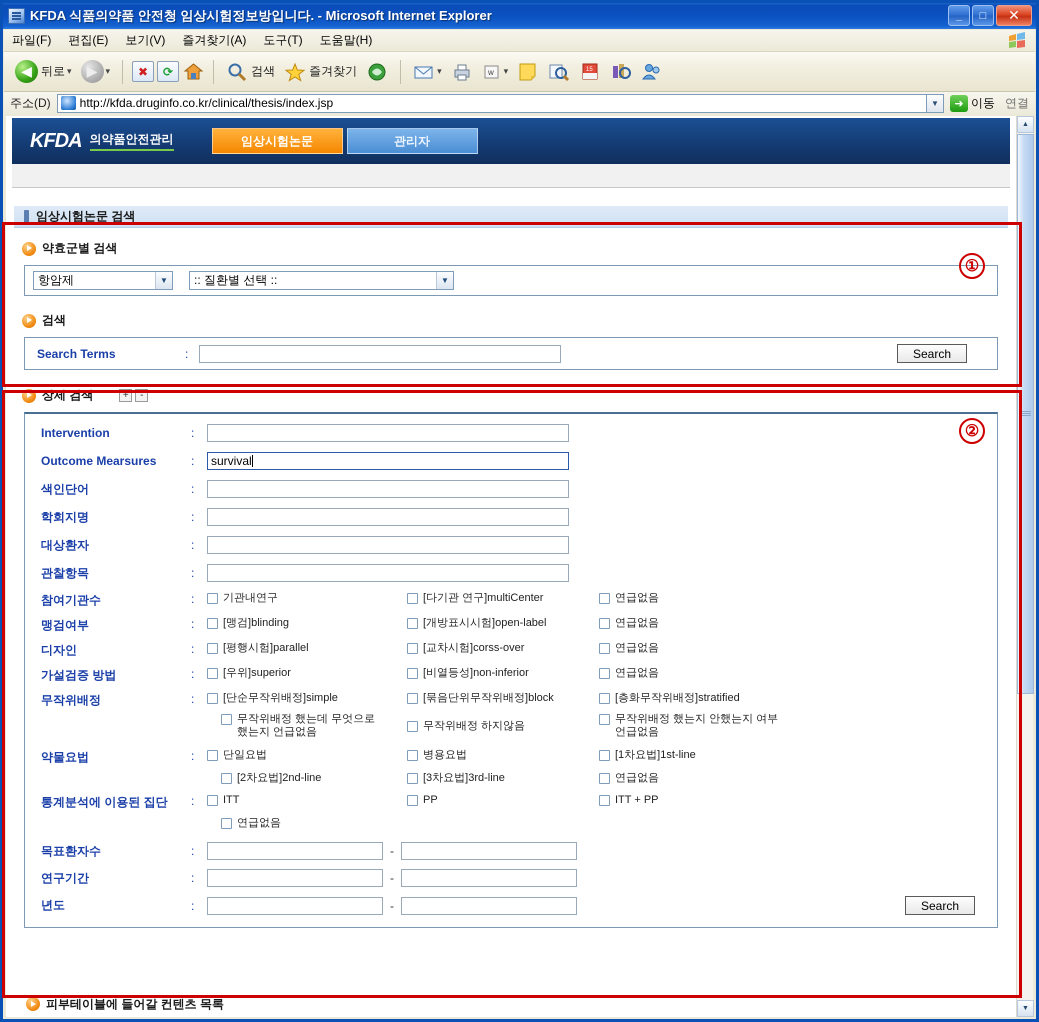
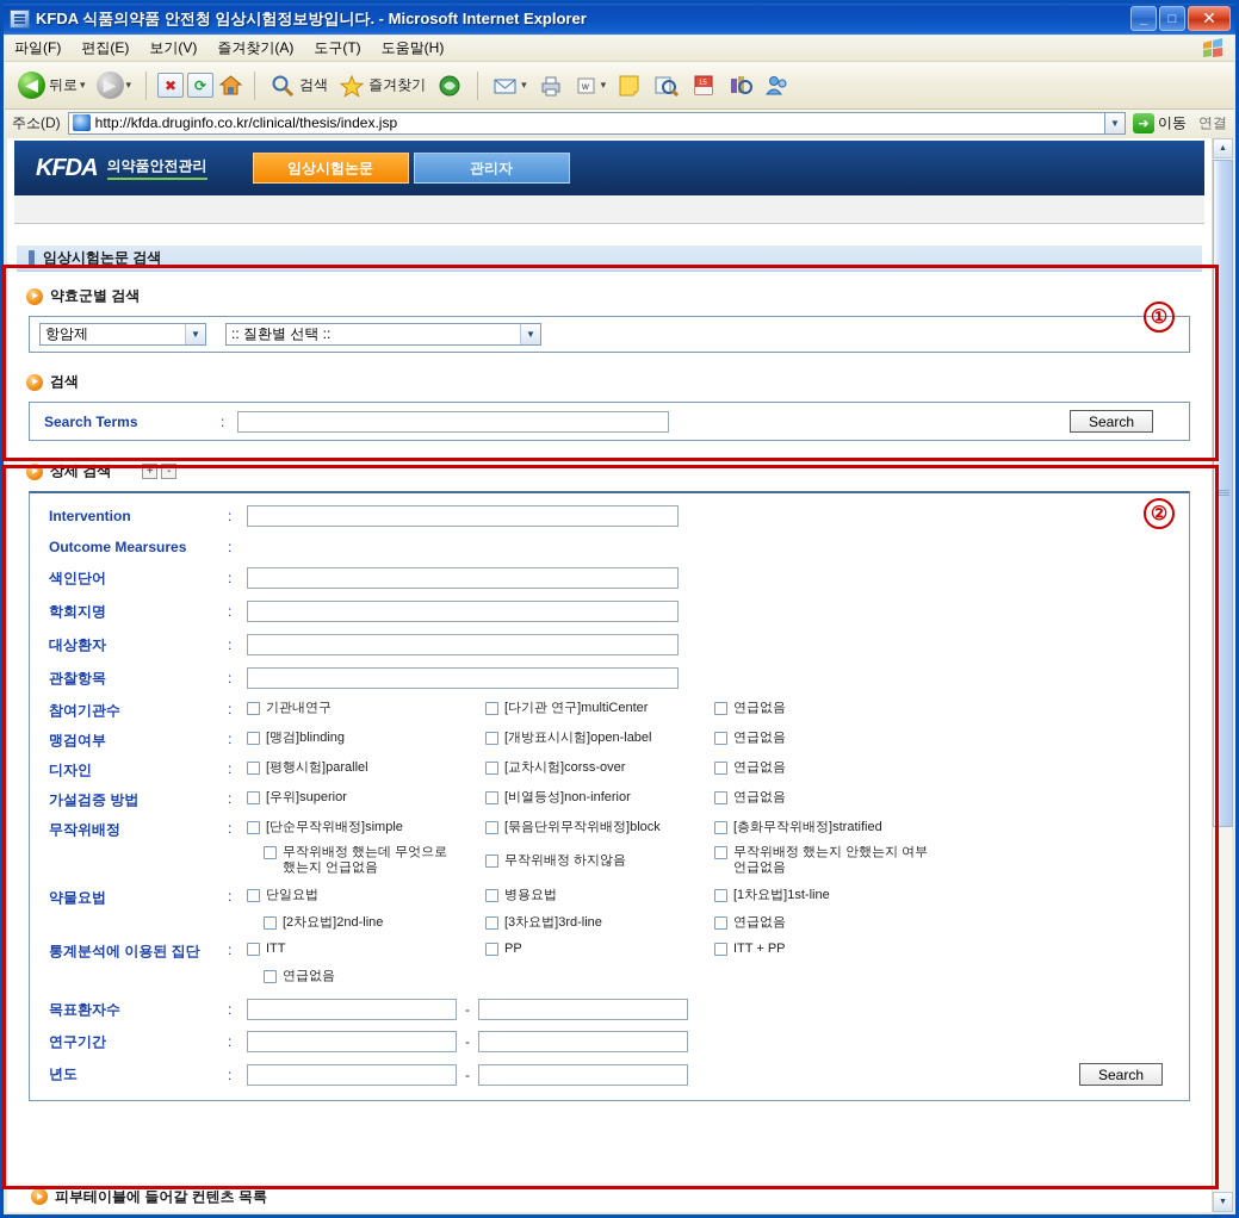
  KFDA 식품의약품 안전청 임상시험정보방입니다. - Microsoft Internet Explorer
  _
  □
  ✕
  파일(F)
  편집(E)
  보기(V)
  즐겨찾기(A)
  도구(T)
  도움말(H)
  ◀
  뒤로
  ▾
  ▶
  ▾
  ✖
  ⟳
  검색
  즐겨찾기
  ▾
  w
  ▾
  주소(D)
  http://kfda.druginfo.co.kr/clinical/thesis/index.jsp
  ▼
  ➜
  이동
  연결
  KFDA
  의약품안전관리
  임상시험논문
  관리자
  임상시험논문 검색
  약효군별 검색
  항암제
  ▼
  :: 질환별 선택 ::
  ▼
  검색
  Search Terms
  :
  Search
  상세 검색
  +
  -
  Intervention
  :
  Outcome Mearsures
  :
- survival
  색인단어
  :
  학회지명
  :
  대상환자
  :
  관찰항목
  :
  참여기관수
  :
  기관내연구
  [다기관 연구]multiCenter
  연급없음
  맹검여부
  :
  [맹검]blinding
  [개방표시시험]open-label
  연급없음
  디자인
  :
  [평행시험]parallel
  [교차시험]corss-over
  연급없음
  가설검증 방법
  :
  [우위]superior
  [비열등성]non-inferior
  연급없음
  무작위배정
  :
  [단순무작위배정]simple
  [묶음단위무작위배정]block
  [층화무작위배정]stratified
  무작위배정 했는데 무엇으로 했는지 언급없음
  무작위배정 하지않음
  무작위배정 했는지 안했는지 여부 언급없음
  약물요법
  :
  단일요법
  병용요법
  [1차요법]1st-line
  [2차요법]2nd-line
  [3차요법]3rd-line
  연급없음
  통계분석에 이용된 집단
  :
  ITT
  PP
  ITT + PP
  연급없음
  목표환자수
  :
  -
  연구기간
  :
  -
  년도
  :
  -
  Search
  피부테이블에 들어갈 컨텐츠 목록
  ①
  ②
